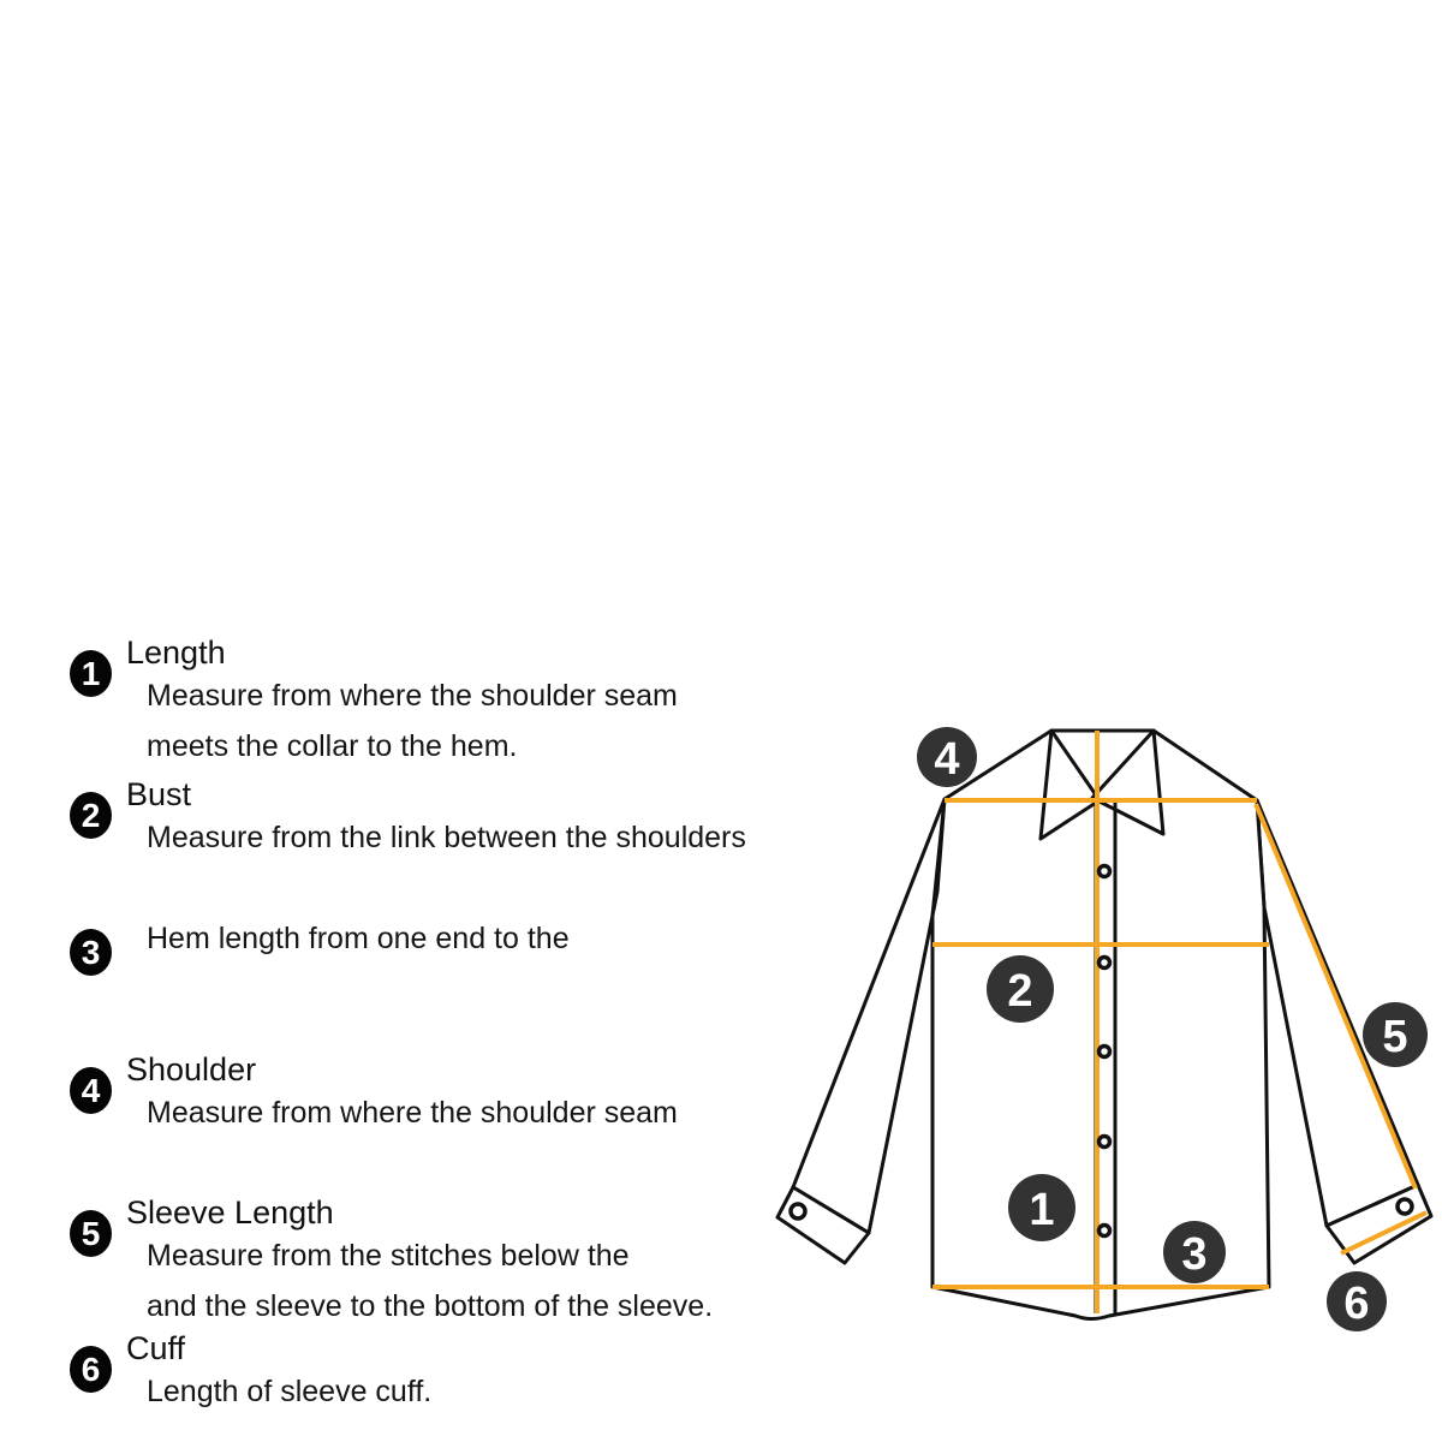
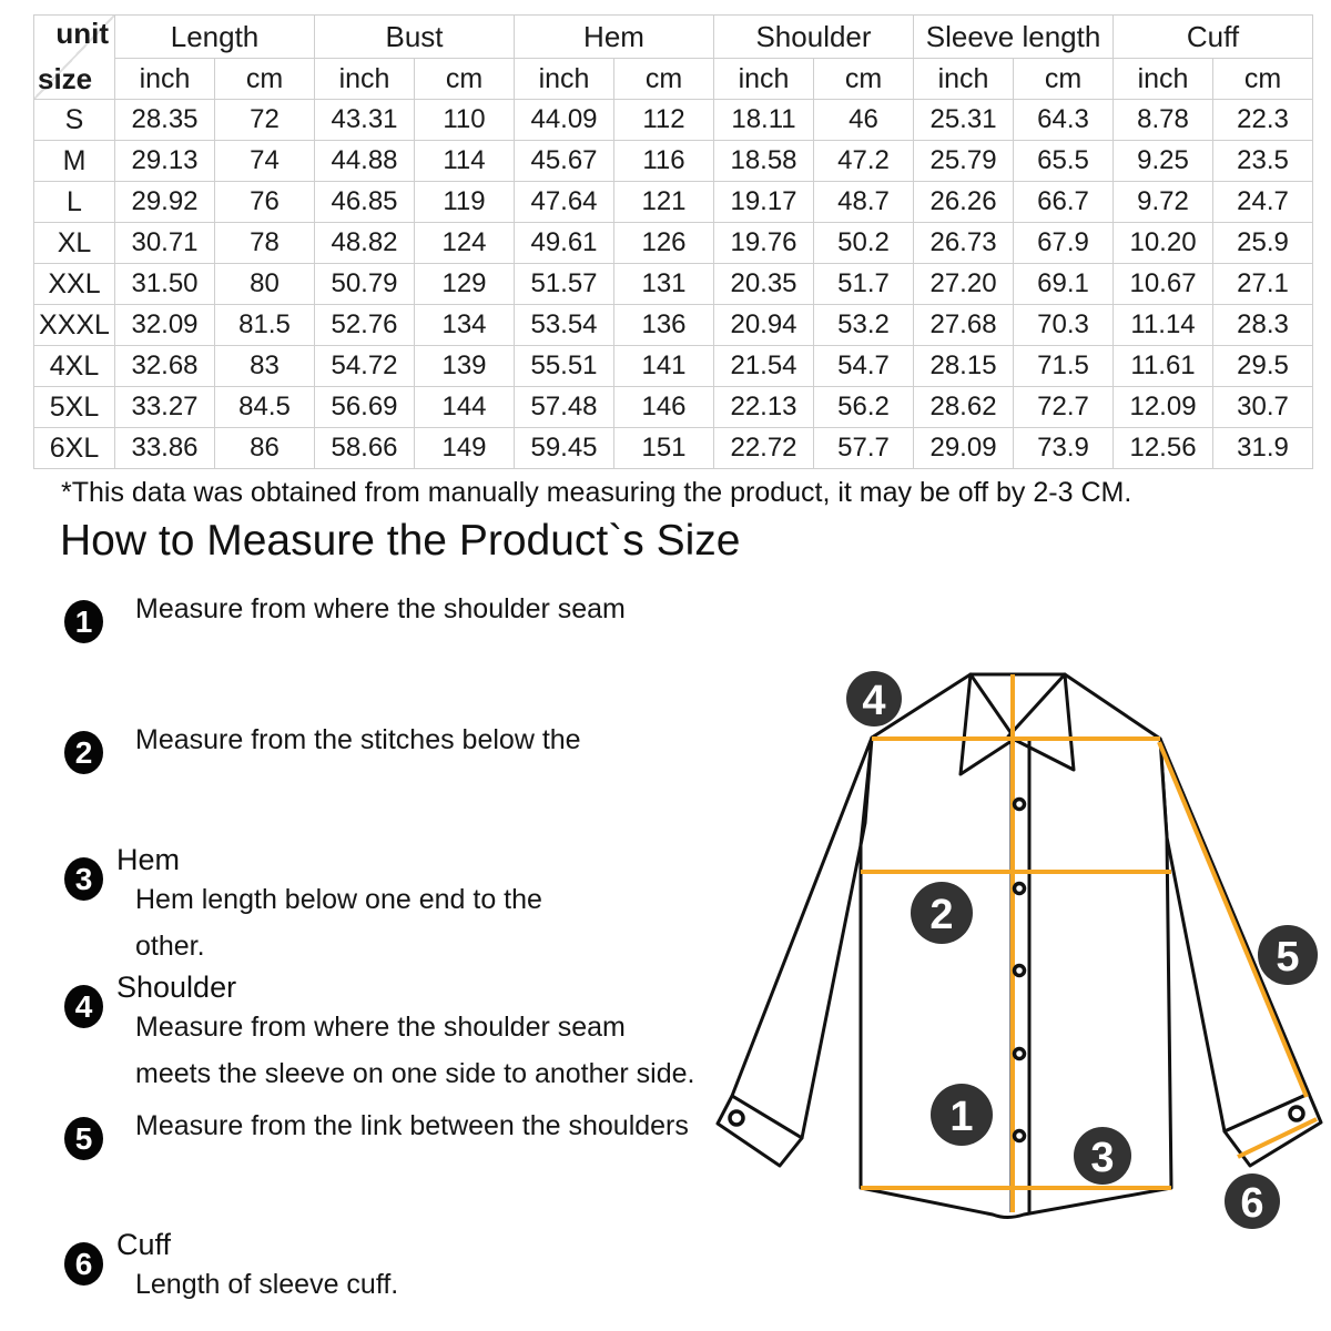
+ unit size	Length	Bust	Hem	Shoulder	Sleeve length	Cuff
+ inch	cm	inch	cm	inch	cm	inch	cm	inch	cm	inch	cm
+ S	28.35	72	43.31	110	44.09	112	18.11	46	25.31	64.3	8.78	22.3
+ M	29.13	74	44.88	114	45.67	116	18.58	47.2	25.79	65.5	9.25	23.5
+ L	29.92	76	46.85	119	47.64	121	19.17	48.7	26.26	66.7	9.72	24.7
+ XL	30.71	78	48.82	124	49.61	126	19.76	50.2	26.73	67.9	10.20	25.9
+ XXL	31.50	80	50.79	129	51.57	131	20.35	51.7	27.20	69.1	10.67	27.1
+ XXXL	32.09	81.5	52.76	134	53.54	136	20.94	53.2	27.68	70.3	11.14	28.3
+ 4XL	32.68	83	54.72	139	55.51	141	21.54	54.7	28.15	71.5	11.61	29.5
+ 5XL	33.27	84.5	56.69	144	57.48	146	22.13	56.2	28.62	72.7	12.09	30.7
+ 6XL	33.86	86	58.66	149	59.45	151	22.72	57.7	29.09	73.9	12.56	31.9
+ *This data was obtained from manually measuring the product, it may be off by 2-3 CM.
+ How to Measure the Product`s Size
  1
- Length
  Measure from where the shoulder seam
- meets the collar to the hem.
  2
- Bust
- Measure from the link between the shoulders
+ Measure from the stitches below the
  3
+ Hem
- Hem length from one end to the
+ Hem length below one end to the
+ other.
  4
  Shoulder
  Measure from where the shoulder seam
+ meets the sleeve on one side to another side.
  5
- Sleeve Length
- Measure from the stitches below the
+ Measure from the link between the shoulders
- and the sleeve to the bottom of the sleeve.
  6
  Cuff
  Length of sleeve cuff.
  4
  2
  5
  1
  3
  6
